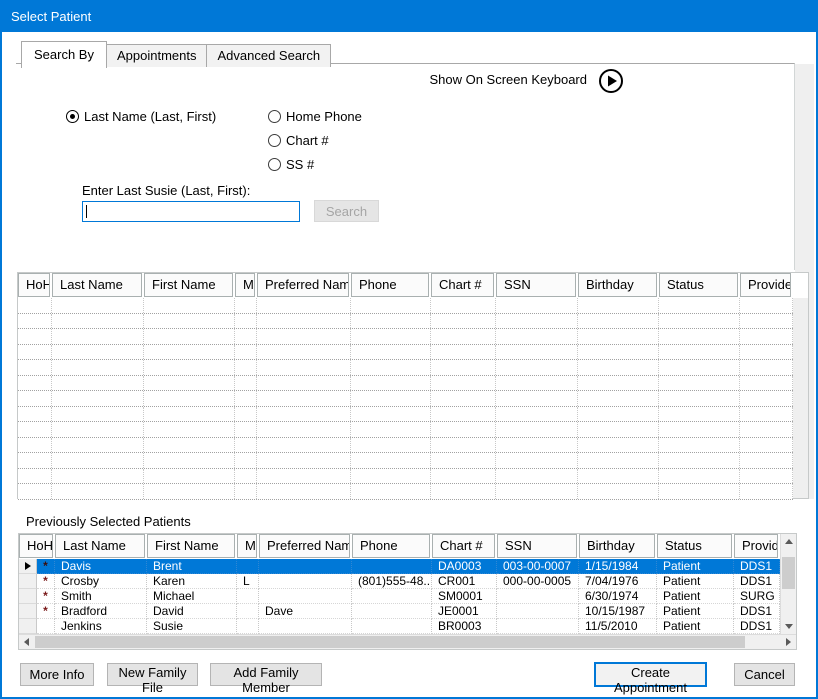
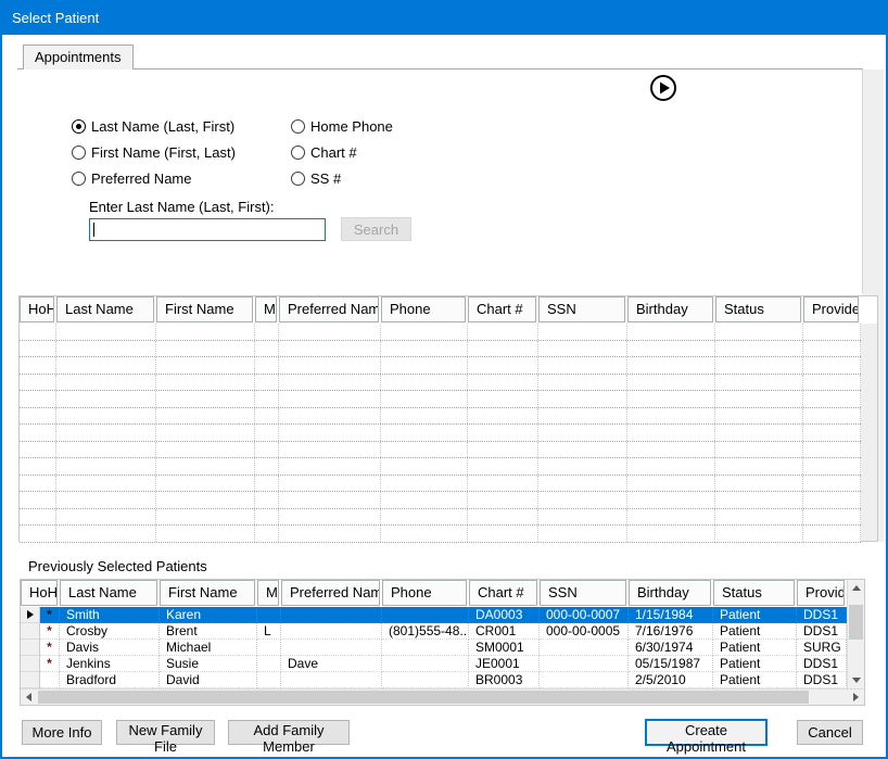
  Select Patient
- Search By
  Appointments
- Advanced Search
- Show On Screen Keyboard
  Last Name (Last, First)
+ First Name (First, Last)
+ Preferred Name
  Home Phone
  Chart #
  SS #
- Enter Last Susie (Last, First):
+ Enter Last Name (Last, First):
  Search
  HoH
  Last Name
  First Name
  Preferred Nam
  Phone
  Chart #
  SSN
  Birthday
  Status
  Provide
  Previously Selected Patients
  HoH
  Last Name
  First Name
  Preferred Nam
  Phone
  Chart #
  SSN
  Birthday
  Status
  Provid
  *
- Davis
+ Smith
- Brent
+ Karen
  DA0003
- 003-00-0007
+ 000-00-0007
  1/15/1984
  Patient
  DDS1
  *
  Crosby
- Karen
+ Brent
  L
  (801)555-48...
  CR001
  000-00-0005
- 7/04/1976
+ 7/16/1976
  Patient
  DDS1
  *
- Smith
+ Davis
  Michael
  SM0001
  6/30/1974
  Patient
  SURG
  *
- Bradford
+ Jenkins
- David
+ Susie
  Dave
  JE0001
- 10/15/1987
+ 05/15/1987
  Patient
  DDS1
- Jenkins
+ Bradford
- Susie
+ David
  BR0003
- 11/5/2010
+ 2/5/2010
  Patient
  DDS1
  More Info
  New Family File
  Add Family Member
  Create Appointment
  Cancel
